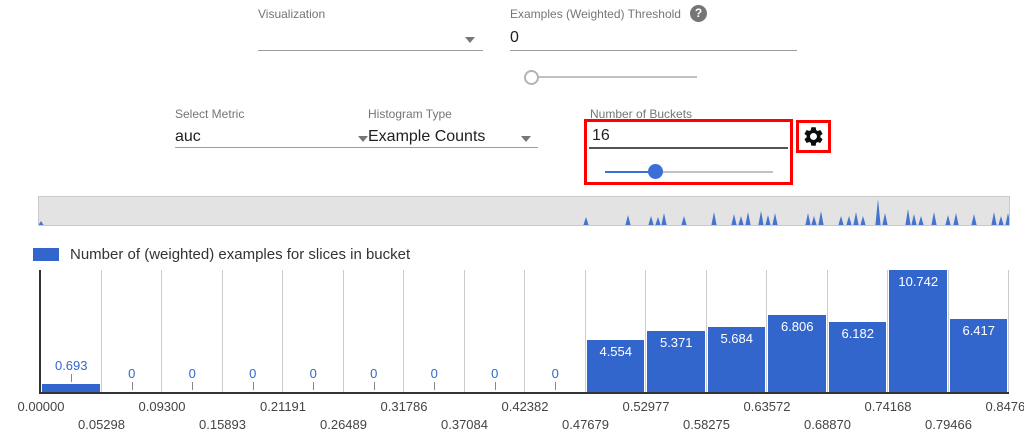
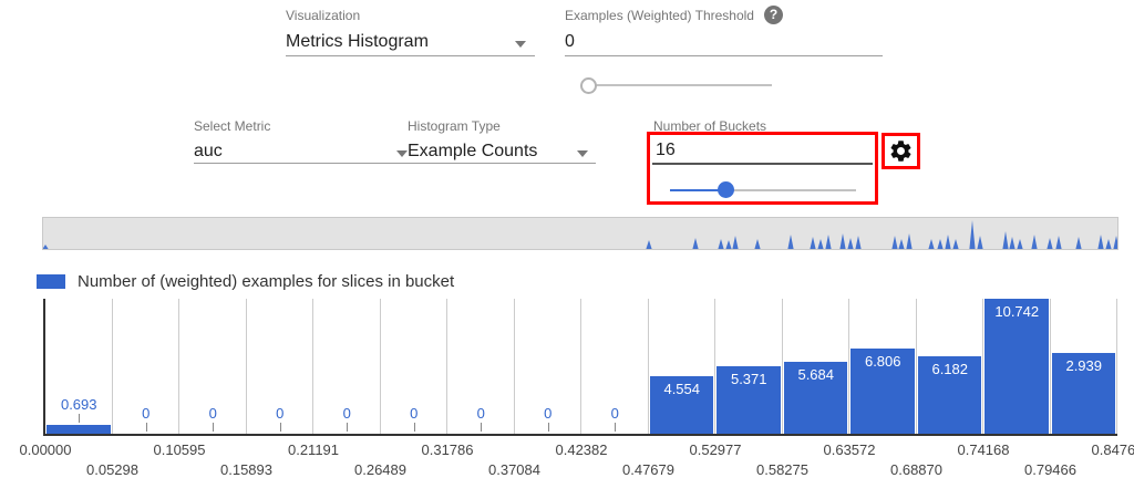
  Visualization
+ Metrics Histogram
  Examples (Weighted) Threshold
  ?
  0
  Select Metric
  auc
  Histogram Type
  Example Counts
  Number of Buckets
  16
  Number of (weighted) examples for slices in bucket
  0.693
  0
  0
  0
  0
  0
  0
  0
  0
  4.554
  5.371
  5.684
  6.806
  6.182
  10.742
- 6.417
+ 2.939
  0.00000
  0.05298
- 0.09300
+ 0.10595
  0.15893
  0.21191
  0.26489
  0.31786
  0.37084
  0.42382
  0.47679
  0.52977
  0.58275
  0.63572
  0.68870
  0.74168
  0.79466
  0.8476
